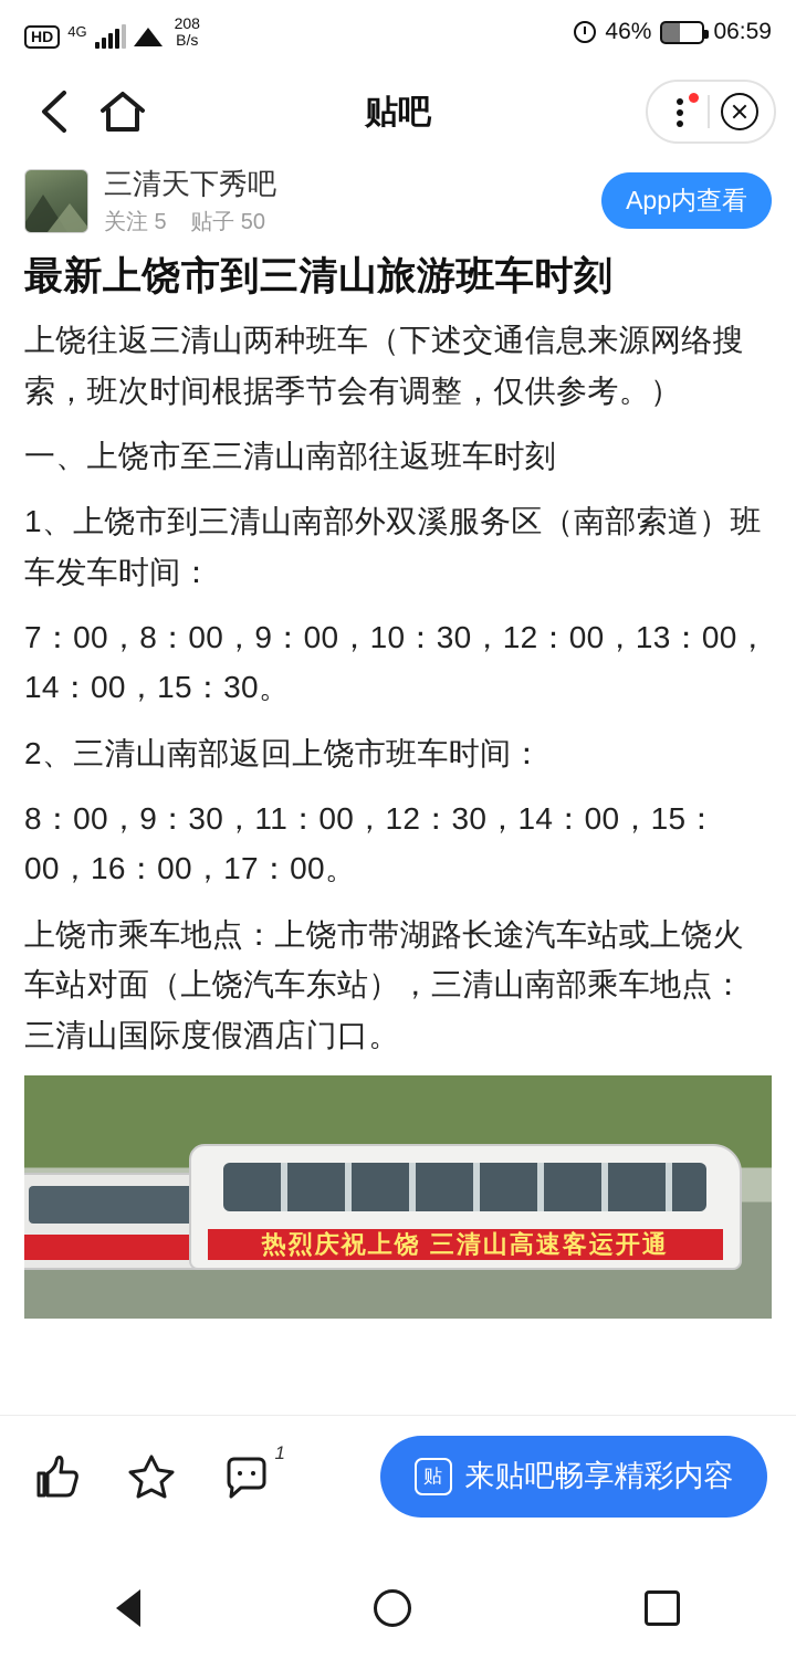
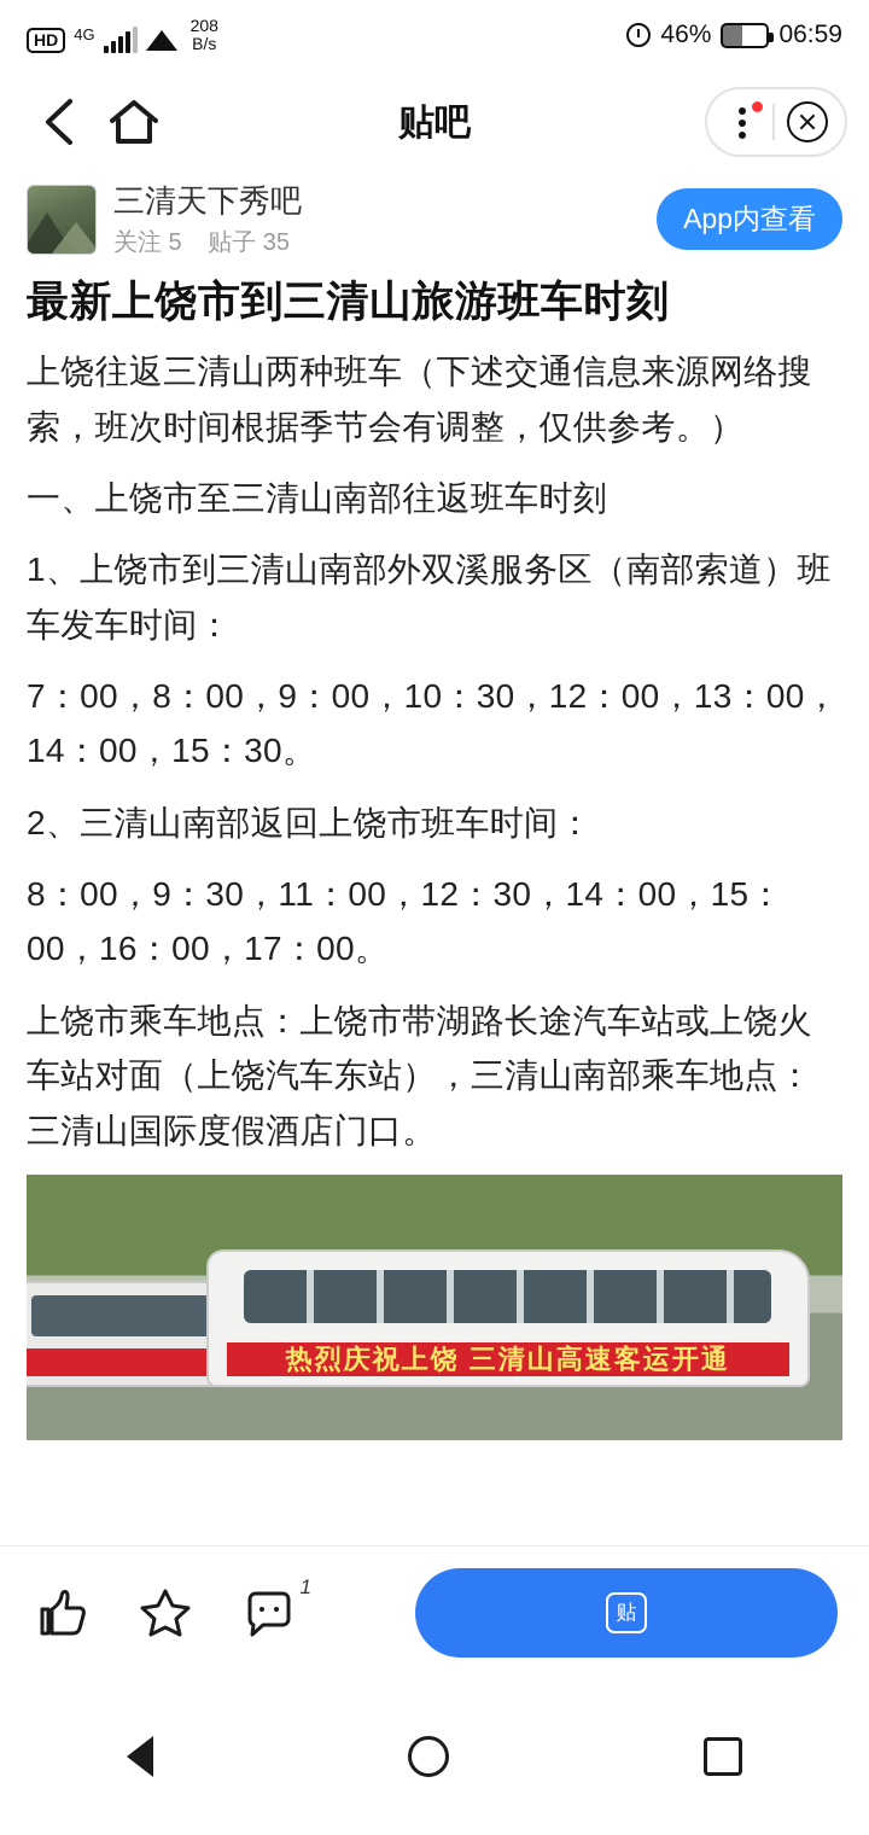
  HD
  4G
  208
  B/s
  46%
  06:59
  贴吧
  三清天下秀吧
- 关注 5 贴子 50
+ 关注 5 贴子 35
  App内查看
  最新上饶市到三清山旅游班车时刻
  上饶往返三清山两种班车（下述交通信息来源网络搜索，班次时间根据季节会有调整，仅供参考。）
  一、上饶市至三清山南部往返班车时刻
  1、上饶市到三清山南部外双溪服务区（南部索道）班车发车时间：
  7：00，8：00，9：00，10：30，12：00，13：00，14：00，15：30。
  2、三清山南部返回上饶市班车时间：
  8：00，9：30，11：00，12：30，14：00，15：00，16：00，17：00。
  上饶市乘车地点：上饶市带湖路长途汽车站或上饶火车站对面（上饶汽车东站），三清山南部乘车地点：三清山国际度假酒店门口。
  热烈庆祝上饶 三清山高速客运开通
  1
  贴
- 来贴吧畅享精彩内容
